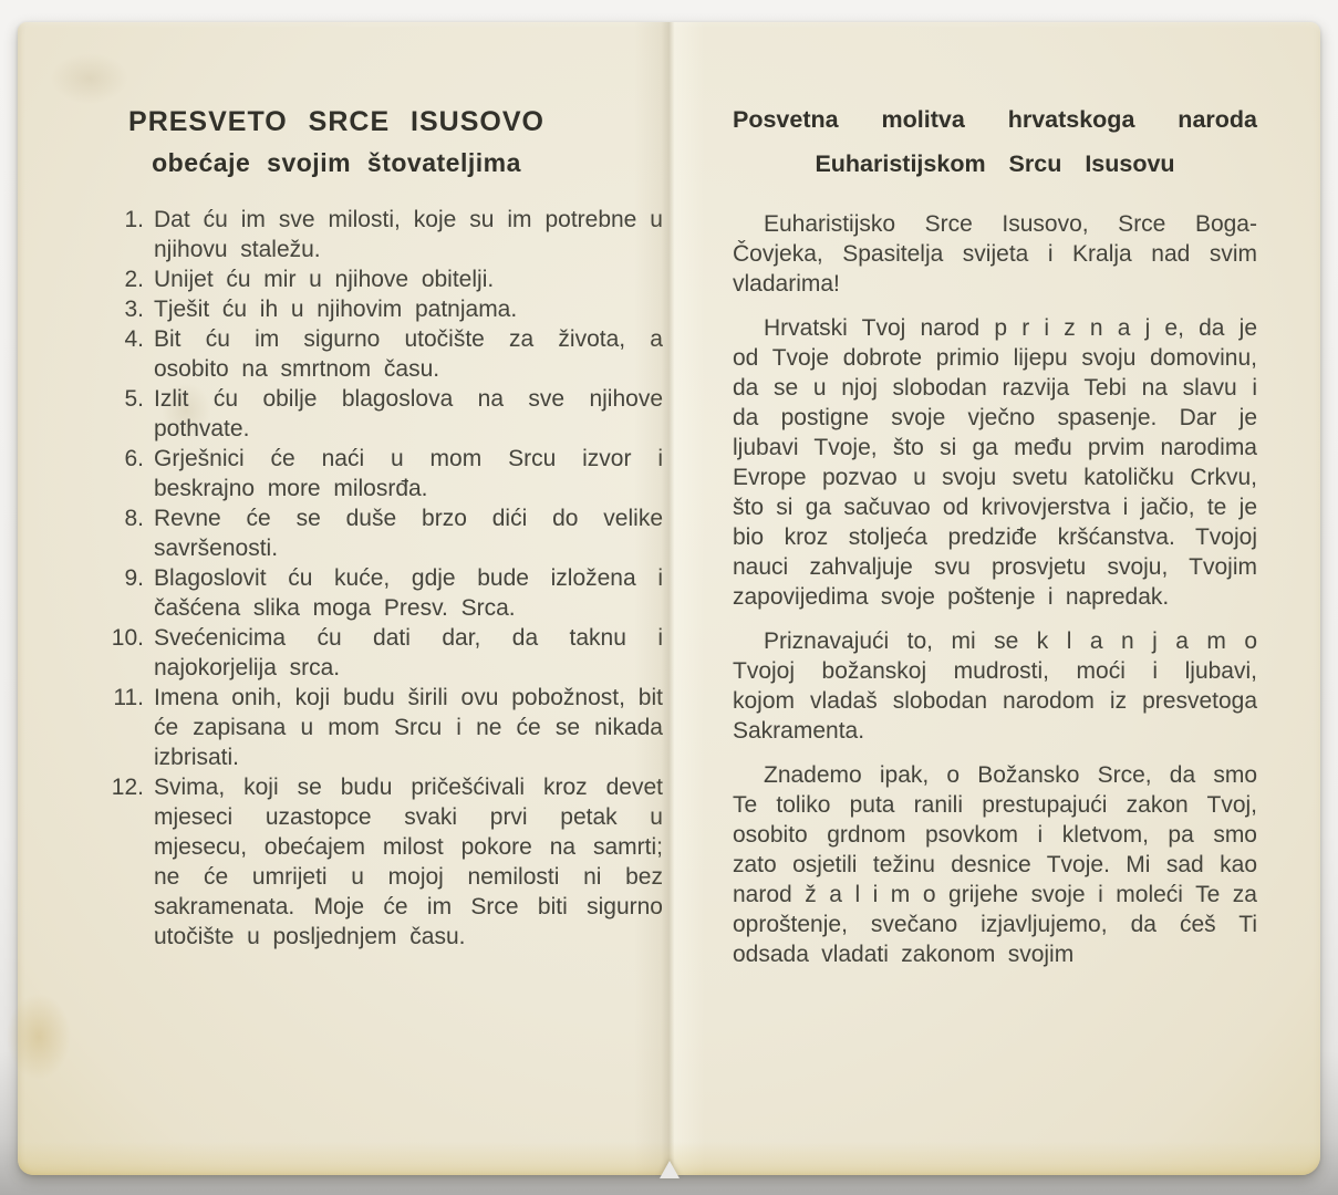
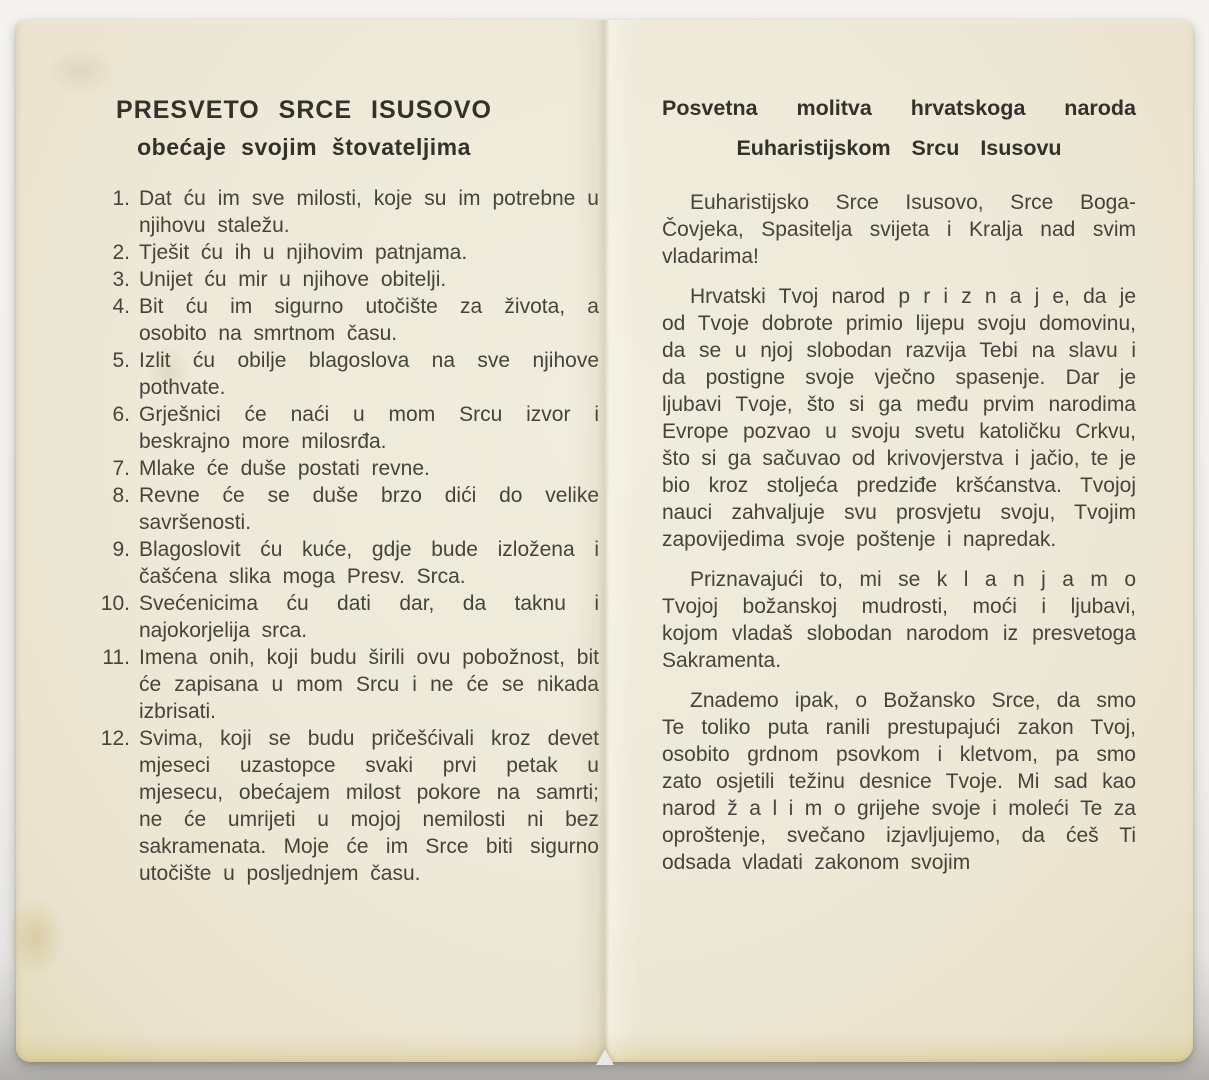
  PRESVETO SRCE ISUSOVO
  obećaje svojim štovateljima
  1.
  Dat ću im sve milosti, koje su im potrebne njihovu staležu.
  2.
- Unijet ću mir u njihove obitelji.
+ Tješit ću ih u njihovim patnjama.
  3.
- Tješit ću ih u njihovim patnjama.
+ Unijet ću mir u njihove obitelji.
  4.
  Bit ću im sigurno utočište za života, osobito na smrtnom času.
  5.
  Izlit ću obilje blagoslova na sve njiho pothvate.
  6.
  Grješnici će naći u mom Srcu izvor beskrajno more milosrđa.
+ 7.
+ Mlake će duše postati revne.
  8.
  Revne će se duše brzo dići do vel savršenosti.
  9.
  Blagoslovit ću kuće, gdje bude izložena čašćena slika moga Presv. Srca.
  10.
  Svećenicima ću dati dar, da taknu najokorjelija srca.
  11.
  Imena onih, koji budu širili ovu pobožnost, će zapisana u mom Srcu i ne će se nika izbrisati.
  12.
  Svima, koji se budu pričešćivali kroz de mjeseci uzastopce svaki prvi petak mjesecu, obećajem milost pokore na sam ne će umrijeti u mojoj nemilosti ni b sakramenata. Moje će im Srce biti sigu utočište u posljednjem času.
  Posvetna molitva hrvatskoga naroda
  Euharistijskom Srcu Isusovu
  Euharistijsko Srce Isusovo, Srce Boga-Čovjeka, Spasitelja svijeta i Kralja nad svim vladarima!
  Hrvatski Tvoj narod p r i z n a j e, da je od Tvoje dobrote primio lijepu svoju domovinu, da se u njoj slobodan razvija Tebi na slavu i da postigne svoje vječno spasenje. Dar je ljubavi Tvoje, što si ga među prvim narodima Evrope pozvao u svoju svetu katoličku Crkvu, što si ga sačuvao od krivovjerstva i jačio, te je bio kroz stoljeća predziđe kršćanstva. Tvojoj nauci zahvaljuje svu prosvjetu svoju, Tvojim zapovijedima svoje poštenje i napredak.
  Priznavajući to, mi se k l a n j a m o Tvojoj božanskoj mudrosti, moći i ljubavi, kojom vladaš slobodan narodom iz presvetoga Sakramenta.
  Znademo ipak, o Božansko Srce, da smo Te toliko puta ranili prestupajući zakon Tvoj, osobito grdnom psovkom i kletvom, pa smo zato osjetili težinu desnice Tvoje. Mi sad kao narod ž a l i m o grijehe svoje i moleći Te za oproštenje, svečano izjavljujemo, da ćeš Ti odsada vladati zakonom svojim
